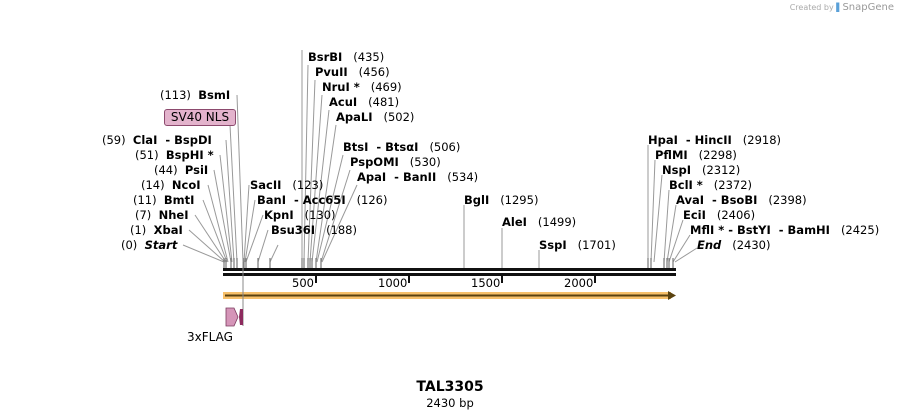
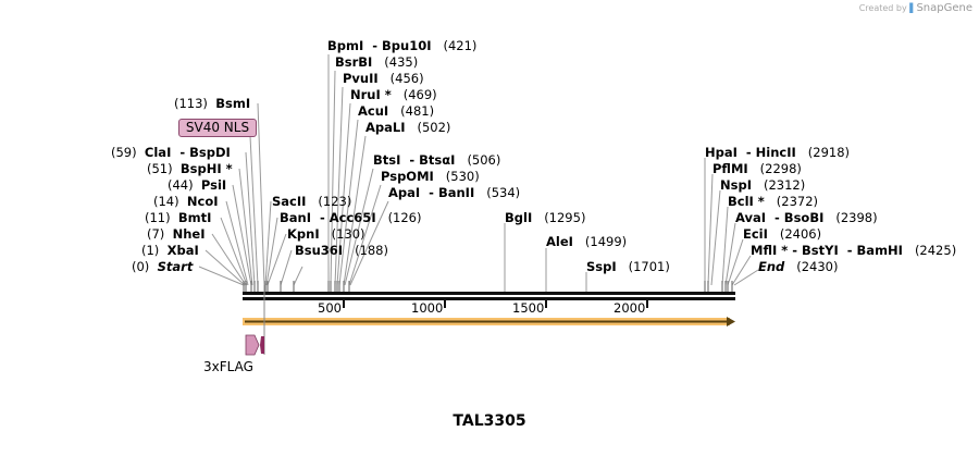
  Created by ▌SnapGene
  SV40 NLS
  3xFLAG
  500
  1000
  1500
  2000
  (0) Start
  (1) XbaI
  (7) NheI
  (11) BmtI
  (14) NcoI
  (44) PsiI
  (51) BspHI *
  (59) ClaI - BspDI
  (113) BsmI
  SacII (123)
  BanI - Acc65I (126)
  KpnI (130)
  Bsu36I (188)
+ BpmI - Bpu10I (421)
  BsrBI (435)
  PvuII (456)
  NruI * (469)
  AcuI (481)
  ApaLI (502)
  BtsI - BtsαI (506)
  PspOMI (530)
  ApaI - BanII (534)
  BglI (1295)
  AleI (1499)
  SspI (1701)
  HpaI - HincII (2918)
  PflMI (2298)
  NspI (2312)
  BclI * (2372)
  AvaI - BsoBI (2398)
  EciI (2406)
  MflI * - BstYI - BamHI (2425)
  End (2430)
  TAL3305
- 2430 bp
